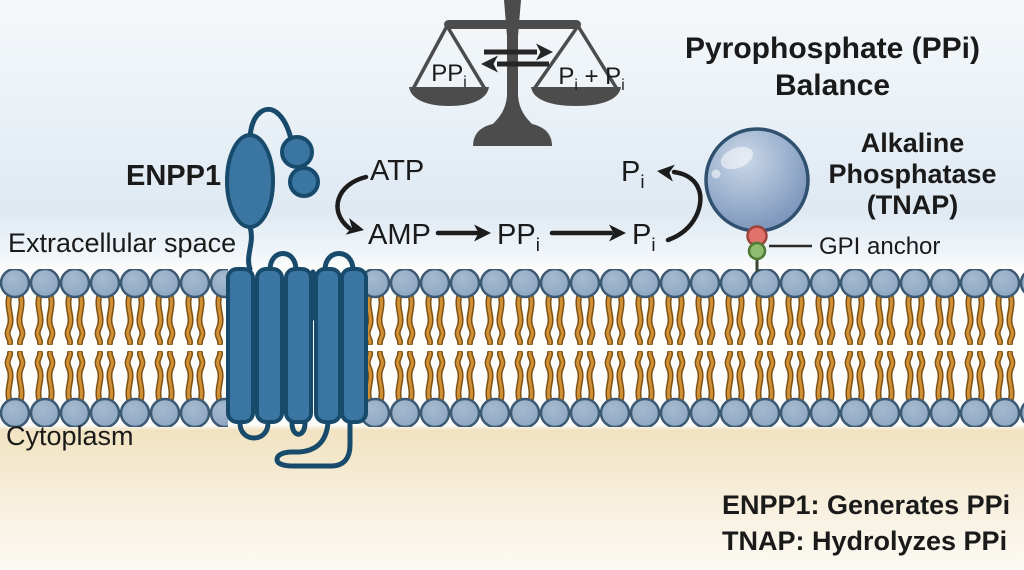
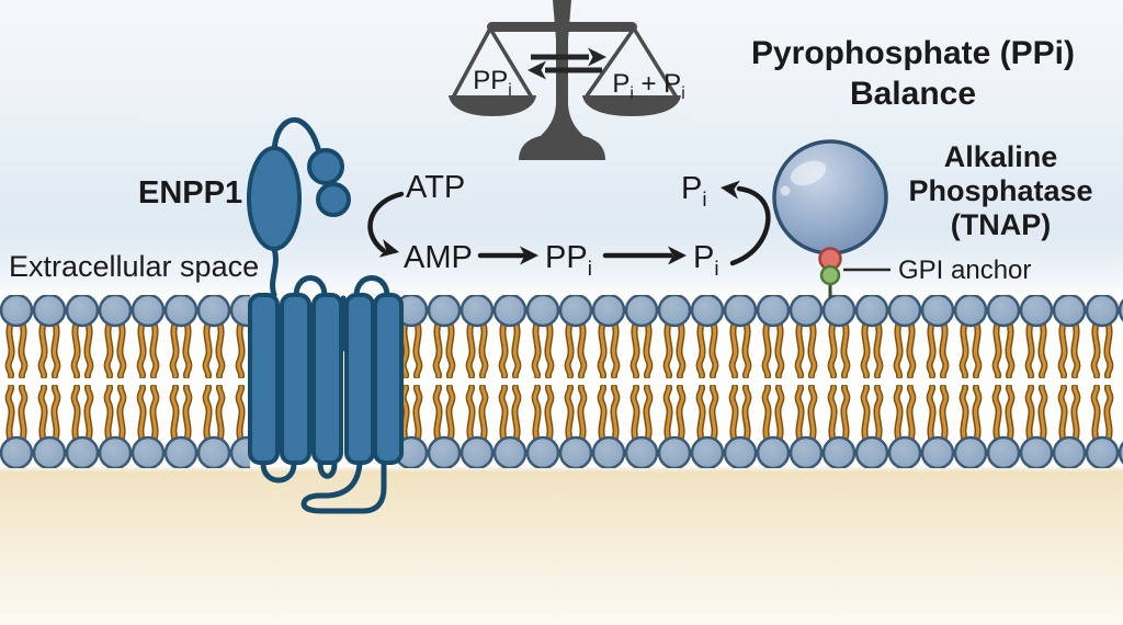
  Pyrophosphate (PPi)
  Balance
  PPi
  Pi + Pi
  ENPP1
  ATP
  AMP
  PPi
  Pi
  Pi
  Alkaline
  Phosphatase
  (TNAP)
  GPI anchor
  Extracellular space
- Cytoplasm
- ENPP1: Generates PPi
- TNAP: Hydrolyzes PPi
